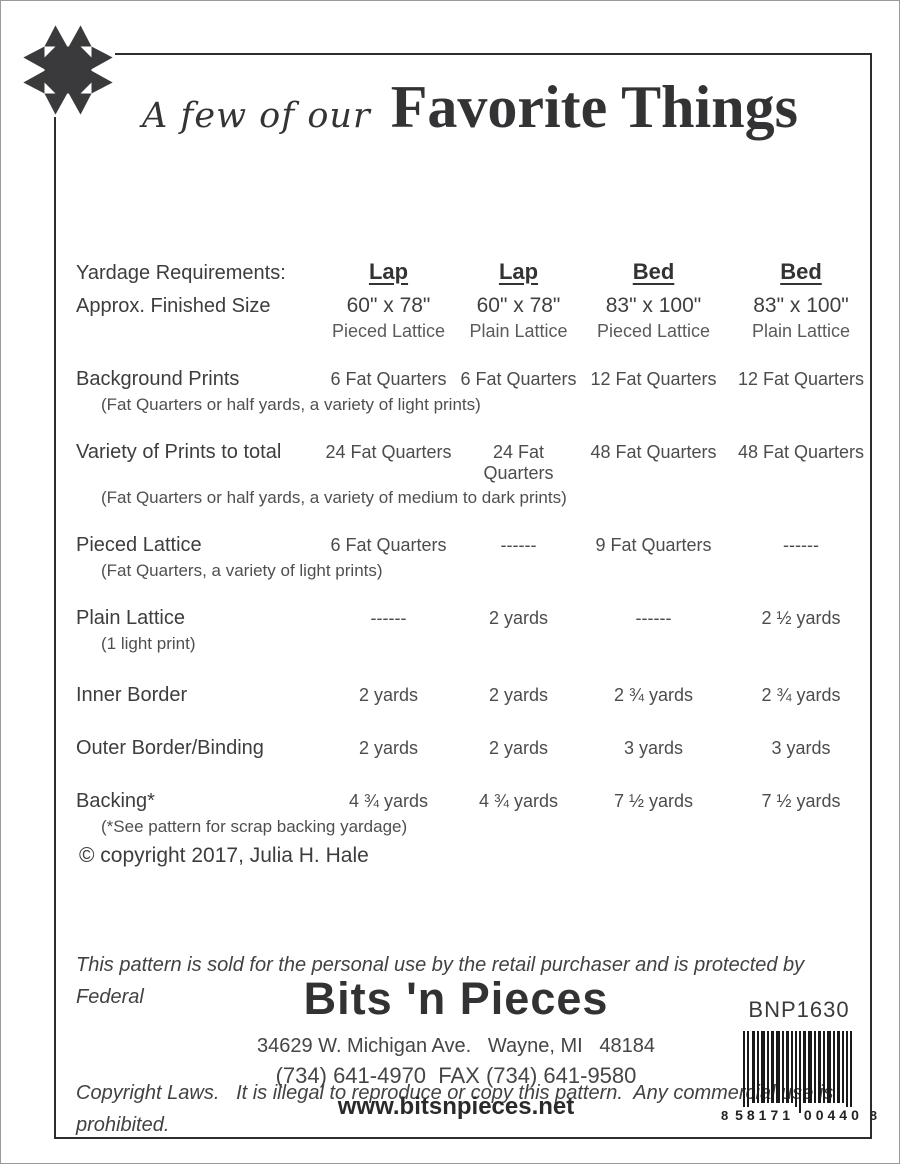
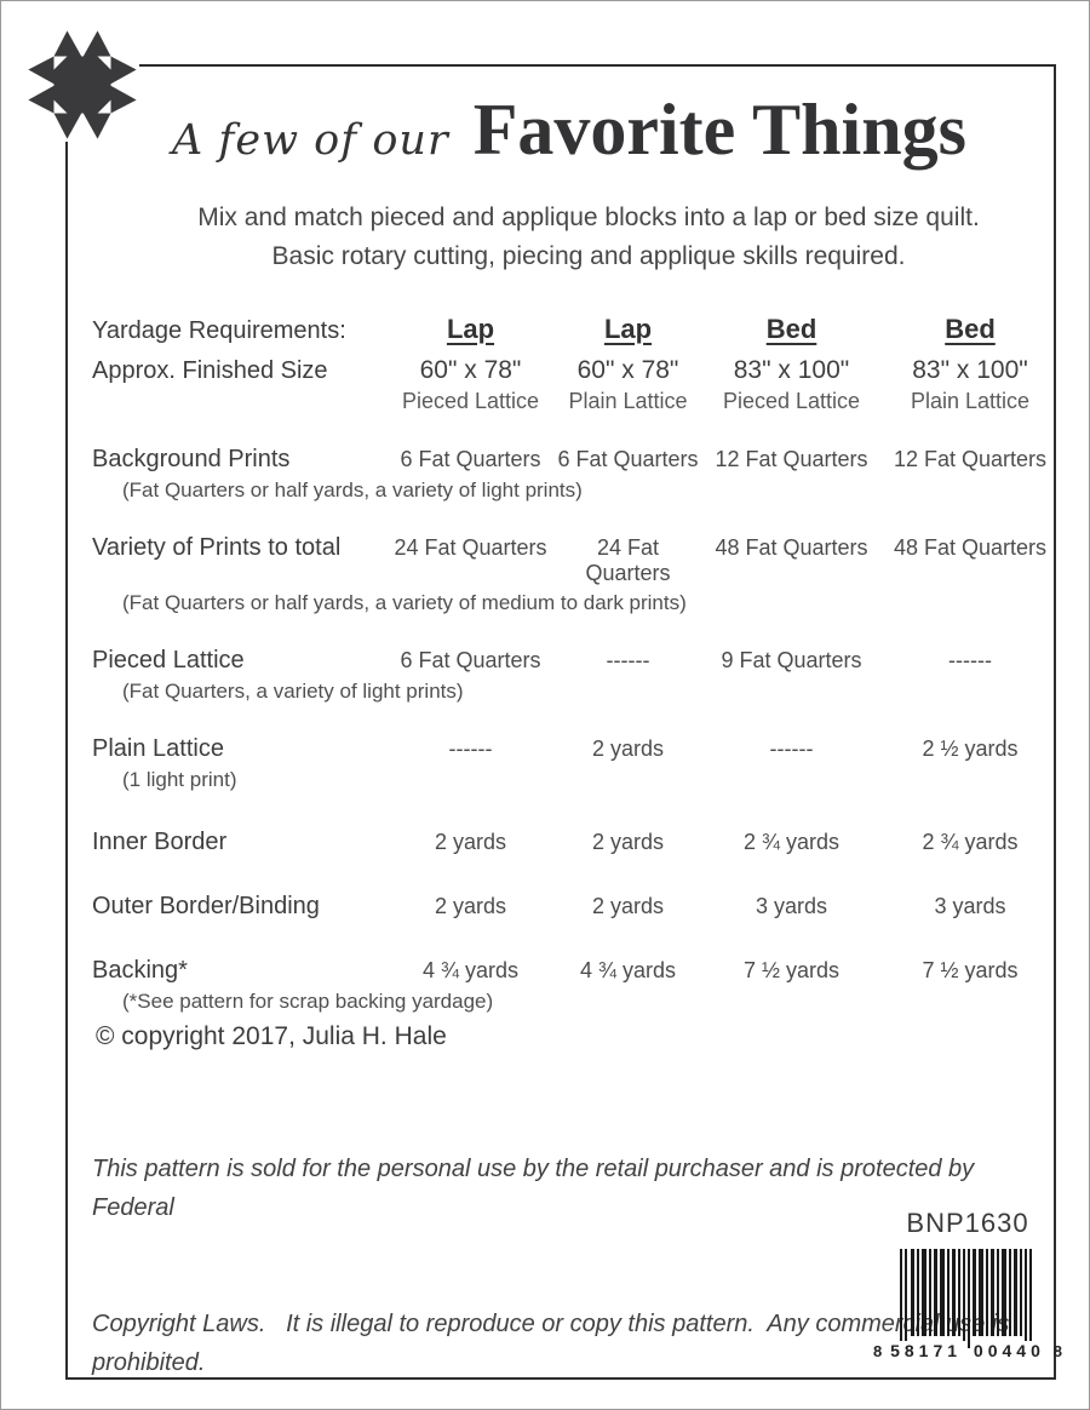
  A few of our
  Favorite Things
+ Mix and match pieced and applique blocks into a lap or bed size quilt.
+ Basic rotary cutting, piecing and applique skills required.
  Yardage Requirements:
  Lap
  Lap
  Bed
  Bed
  Approx. Finished Size
  60" x 78"
  60" x 78"
  83" x 100"
  83" x 100"
  Pieced Lattice
  Plain Lattice
  Pieced Lattice
  Plain Lattice
  Background Prints
  6 Fat Quarters
  6 Fat Quarters
  12 Fat Quarters
  12 Fat Quarters
  (Fat Quarters or half yards, a variety of light prints)
  Variety of Prints to total
  24 Fat Quarters
  24 Fat Quarters
  48 Fat Quarters
  48 Fat Quarters
  (Fat Quarters or half yards, a variety of medium to dark prints)
  Pieced Lattice
  6 Fat Quarters
  ------
  9 Fat Quarters
  ------
  (Fat Quarters, a variety of light prints)
  Plain Lattice
  ------
  2 yards
  ------
  2 ½ yards
  (1 light print)
  Inner Border
  2 yards
  2 yards
  2 ¾ yards
  2 ¾ yards
  Outer Border/Binding
  2 yards
  2 yards
  3 yards
  3 yards
  Backing*
  4 ¾ yards
  4 ¾ yards
  7 ½ yards
  7 ½ yards
  (*See pattern for scrap backing yardage)
  © copyright 2017, Julia H. Hale
  This pattern is sold for the personal use by the retail purchaser and is protected by Federal
  Copyright Laws. It is illegal to reproduce or copy this pattern. Any commercase i prohibited.
- Bits 'n Pieces
- 34629 W. Michigan Ave. Wayne, MI 48184
- (734) 641-4970 FAX (734) 641-9580
- www.bitsnpieces.net
  BNP1630
  8
  58171
  00440
  8
